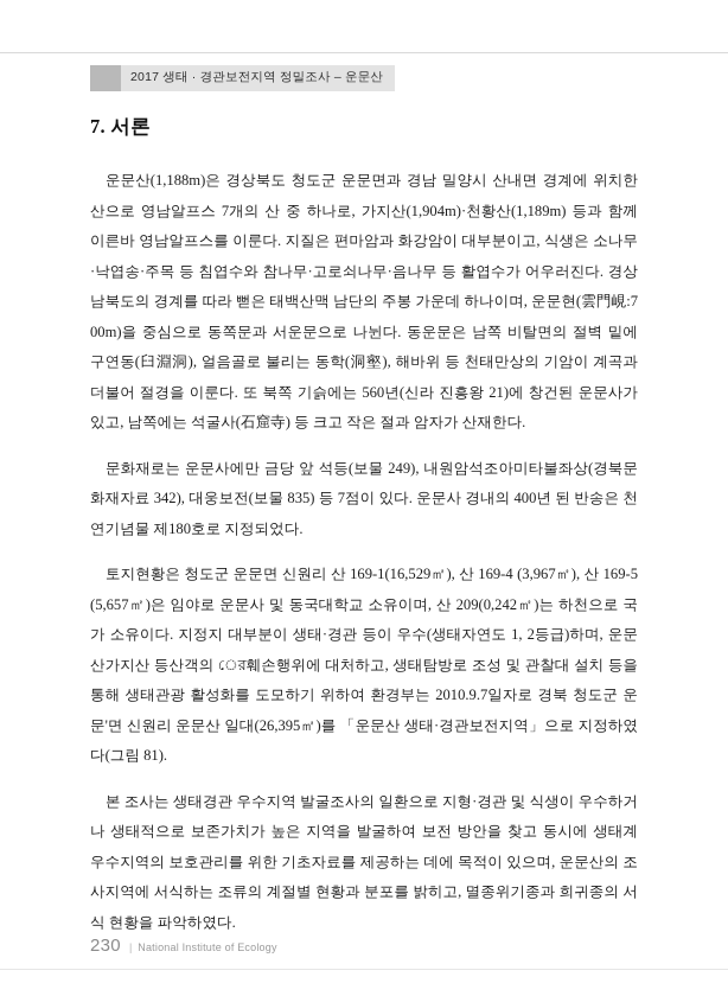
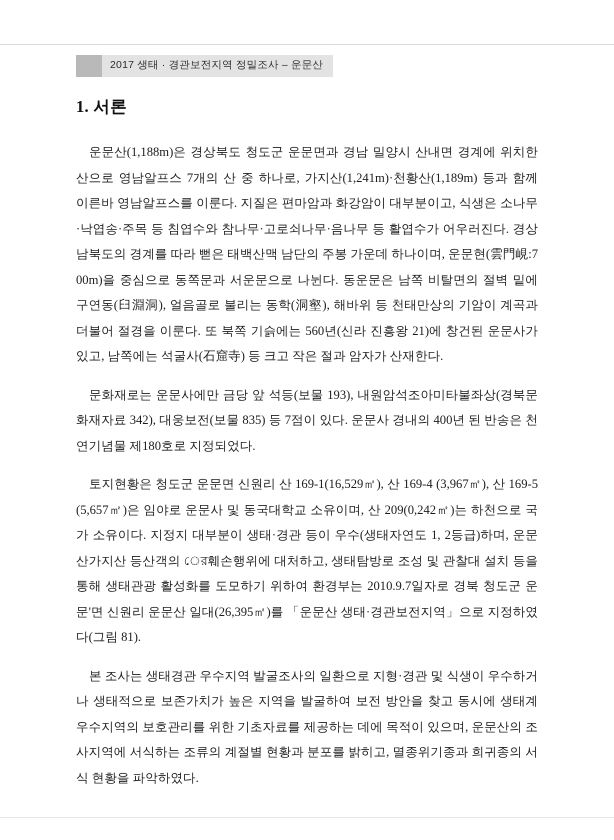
  2017 생태 · 경관보전지역 정밀조사 – 운문산
- 7. 서론
+ 1. 서론
- 운문산(1,188m)은 경상북도 청도군 운문면과 경남 밀양시 산내면 경계에 위치한 산으로 영남알프스 7개의 산 중 하나로, 가지산(1,904m)·천황산(1,189m) 등과 함께 이른바 영남알프스를 이룬다. 지질은 편마암과 화강암이 대부분이고, 식생은 소나무·낙엽송·주목 등 침엽수와 참나무·고로쇠나무·음나무 등 활엽수가 어우러진다. 경상남북도의 경계를 따라 뻗은 태백산맥 남단의 주봉 가운데 하나이며, 운문현(雲門峴:700m)을 중심으로 동쪽문과 서운문으로 나뉜다. 동운문은 남쪽 비탈면의 절벽 밑에 구연동(臼淵洞), 얼음골로 불리는 동학(洞壑), 해바위 등 천태만상의 기암이 계곡과 더불어 절경을 이룬다. 또 북쪽 기슭에는 560년(신라 진흥왕 21)에 창건된 운문사가 있고, 남쪽에는 석굴사(石窟寺) 등 크고 작은 절과 암자가 산재한다.
+ 운문산(1,188m)은 경상북도 청도군 운문면과 경남 밀양시 산내면 경계에 위치한 산으로 영남알프스 7개의 산 중 하나로, 가지산(1,241m)·천황산(1,189m) 등과 함께 이른바 영남알프스를 이룬다. 지질은 편마암과 화강암이 대부분이고, 식생은 소나무·낙엽송·주목 등 침엽수와 참나무·고로쇠나무·음나무 등 활엽수가 어우러진다. 경상남북도의 경계를 따라 뻗은 태백산맥 남단의 주봉 가운데 하나이며, 운문현(雲門峴:700m)을 중심으로 동쪽문과 서운문으로 나뉜다. 동운문은 남쪽 비탈면의 절벽 밑에 구연동(臼淵洞), 얼음골로 불리는 동학(洞壑), 해바위 등 천태만상의 기암이 계곡과 더불어 절경을 이룬다. 또 북쪽 기슭에는 560년(신라 진흥왕 21)에 창건된 운문사가 있고, 남쪽에는 석굴사(石窟寺) 등 크고 작은 절과 암자가 산재한다.
- 문화재로는 운문사에만 금당 앞 석등(보물 249), 내원암석조아미타불좌상(경북문화재자료 342), 대웅보전(보물 835) 등 7점이 있다. 운문사 경내의 400년 된 반송은 천연기념물 제180호로 지정되었다.
+ 문화재로는 운문사에만 금당 앞 석등(보물 193), 내원암석조아미타불좌상(경북문화재자료 342), 대웅보전(보물 835) 등 7점이 있다. 운문사 경내의 400년 된 반송은 천연기념물 제180호로 지정되었다.
  토지현황은 청도군 운문면 신원리 산 169-1(16,529㎡), 산 169-4 (3,967㎡), 산 169-5(5,657㎡)은 임야로 운문사 및 동국대학교 소유이며, 산 209(0,242㎡)는 하천으로 국가 소유이다. 지정지 대부분이 생태·경관 등이 우수(생태자연도 1, 2등급)하며, 운문산가지산 등산객의 ের훼손행위에 대처하고, 생태탐방로 조성 및 관찰대 설치 등을 통해 생태관광 활성화를 도모하기 위하여 환경부는 2010.9.7일자로 경북 청도군 운문'면 신원리 운문산 일대(26,395㎡)를 「운문산 생태·경관보전지역」으로 지정하였다(그림 81).
  본 조사는 생태경관 우수지역 발굴조사의 일환으로 지형·경관 및 식생이 우수하거나 생태적으로 보존가치가 높은 지역을 발굴하여 보전 방안을 찾고 동시에 생태계 우수지역의 보호관리를 위한 기초자료를 제공하는 데에 목적이 있으며, 운문산의 조사지역에 서식하는 조류의 계절별 현황과 분포를 밝히고, 멸종위기종과 희귀종의 서식 현황을 파악하였다.
- 230
- |
- National Institute of Ecology
